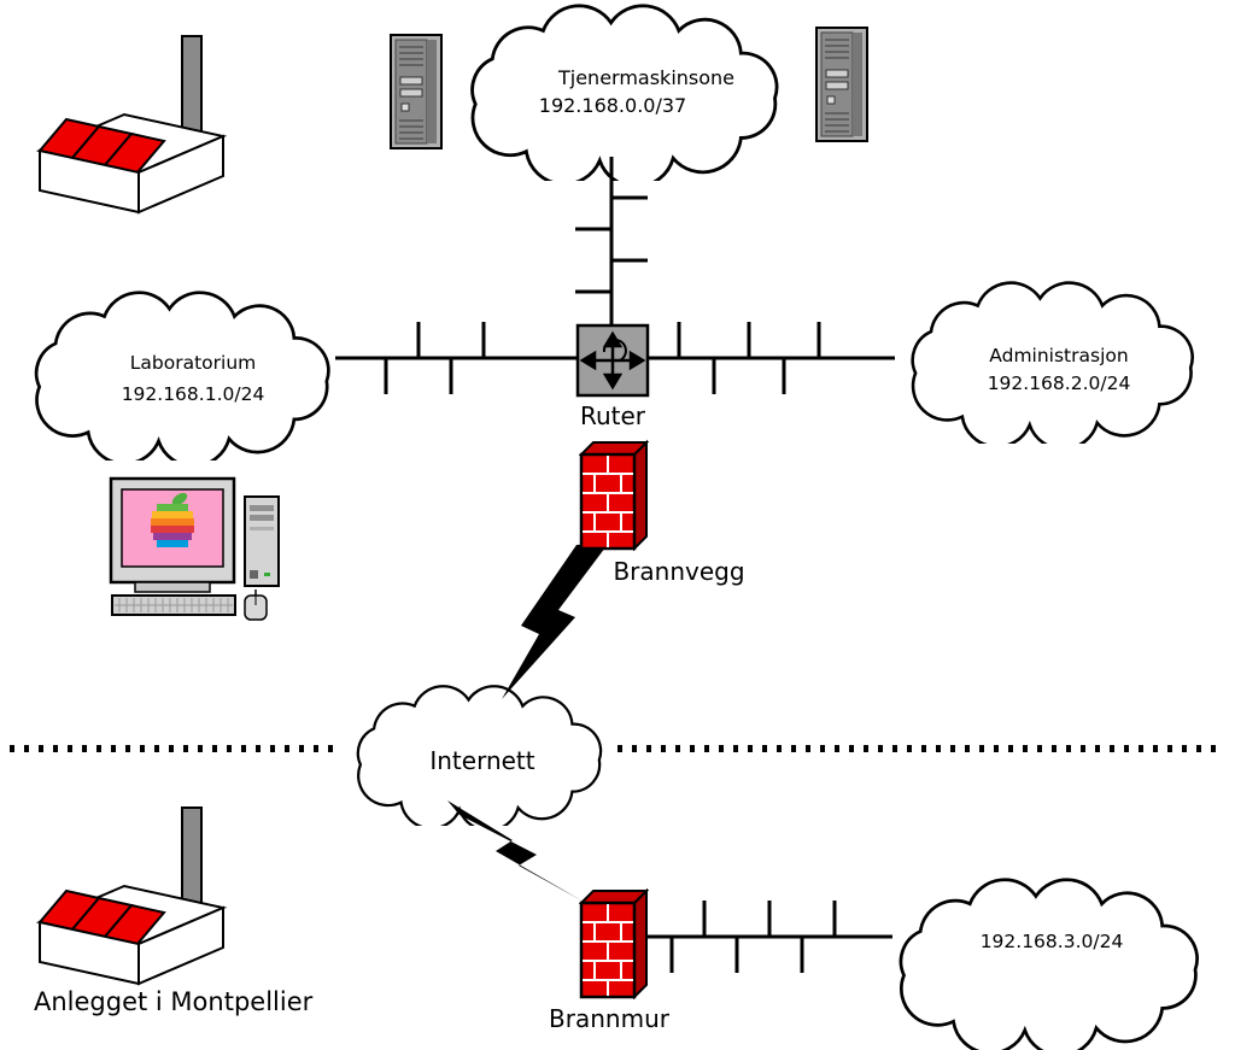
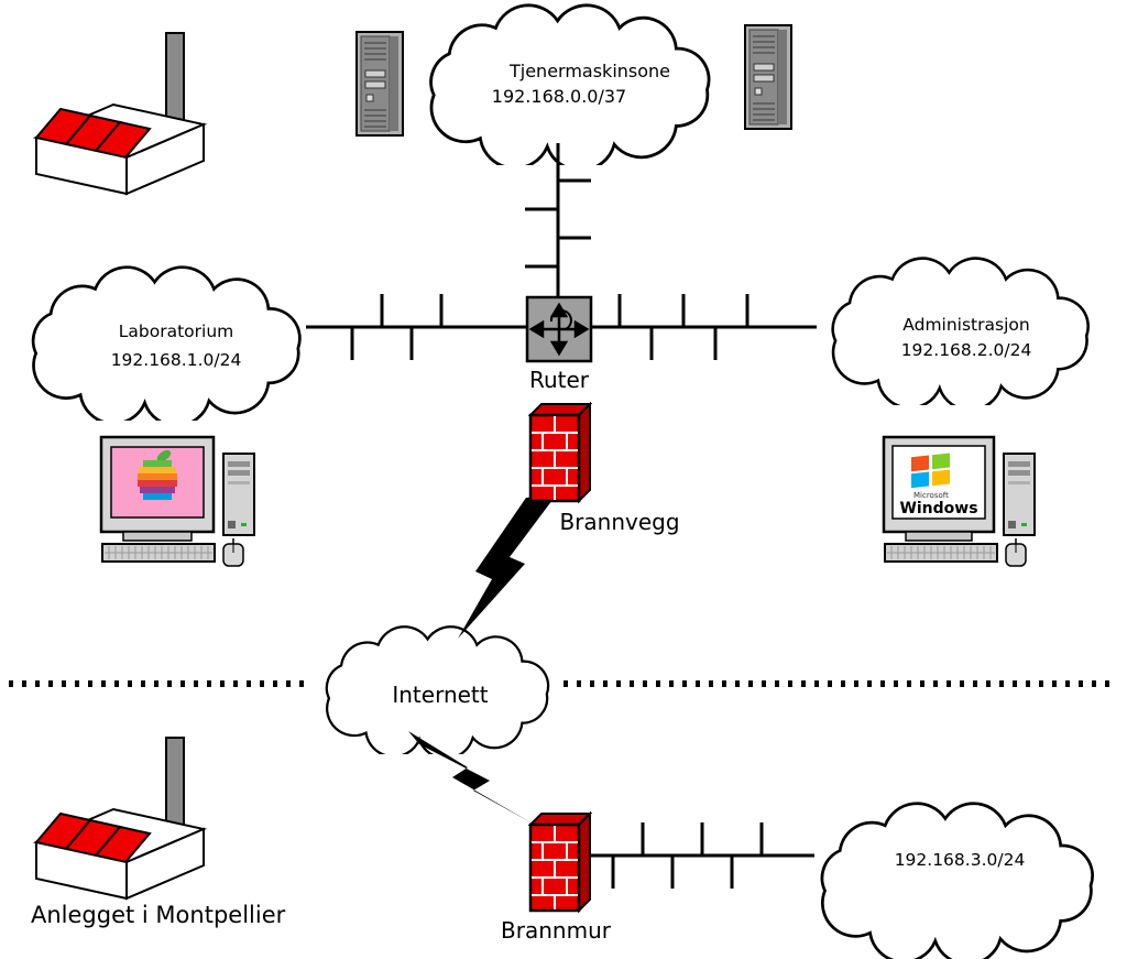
+ Microsoft
+ Windows
  Tjenermaskinsone
  192.168.0.0/37
  Laboratorium
  192.168.1.0/24
  Administrasjon
  192.168.2.0/24
  192.168.3.0/24
  Ruter
  Brannvegg
  Internett
  Brannmur
  Anlegget i Montpellier
